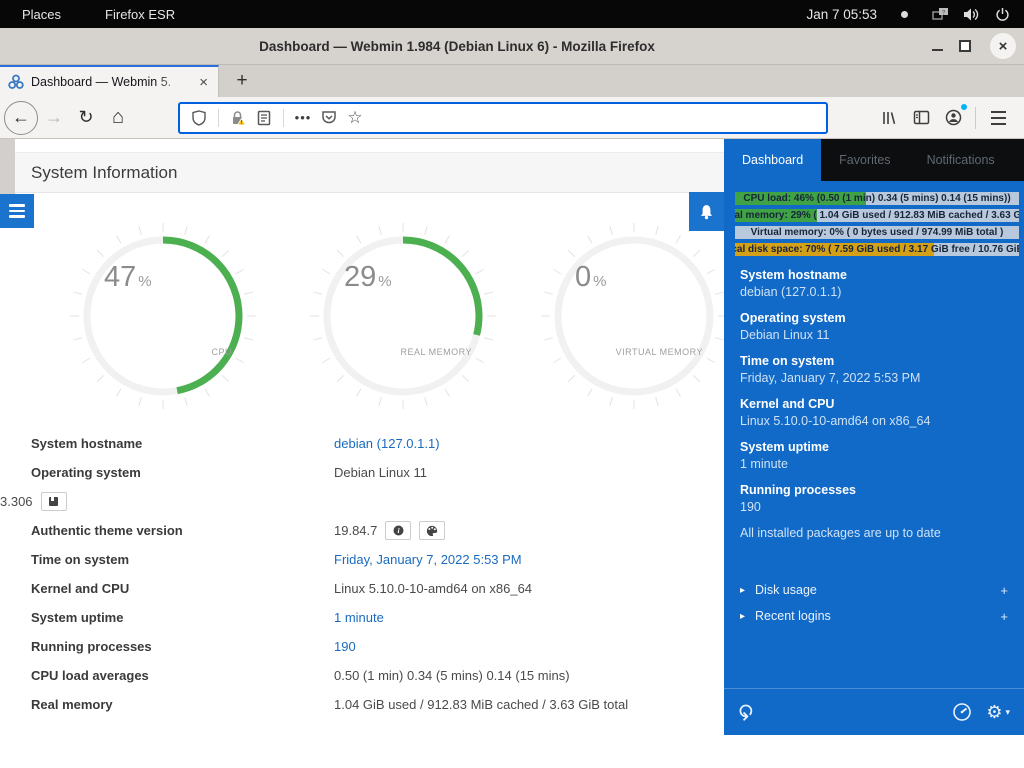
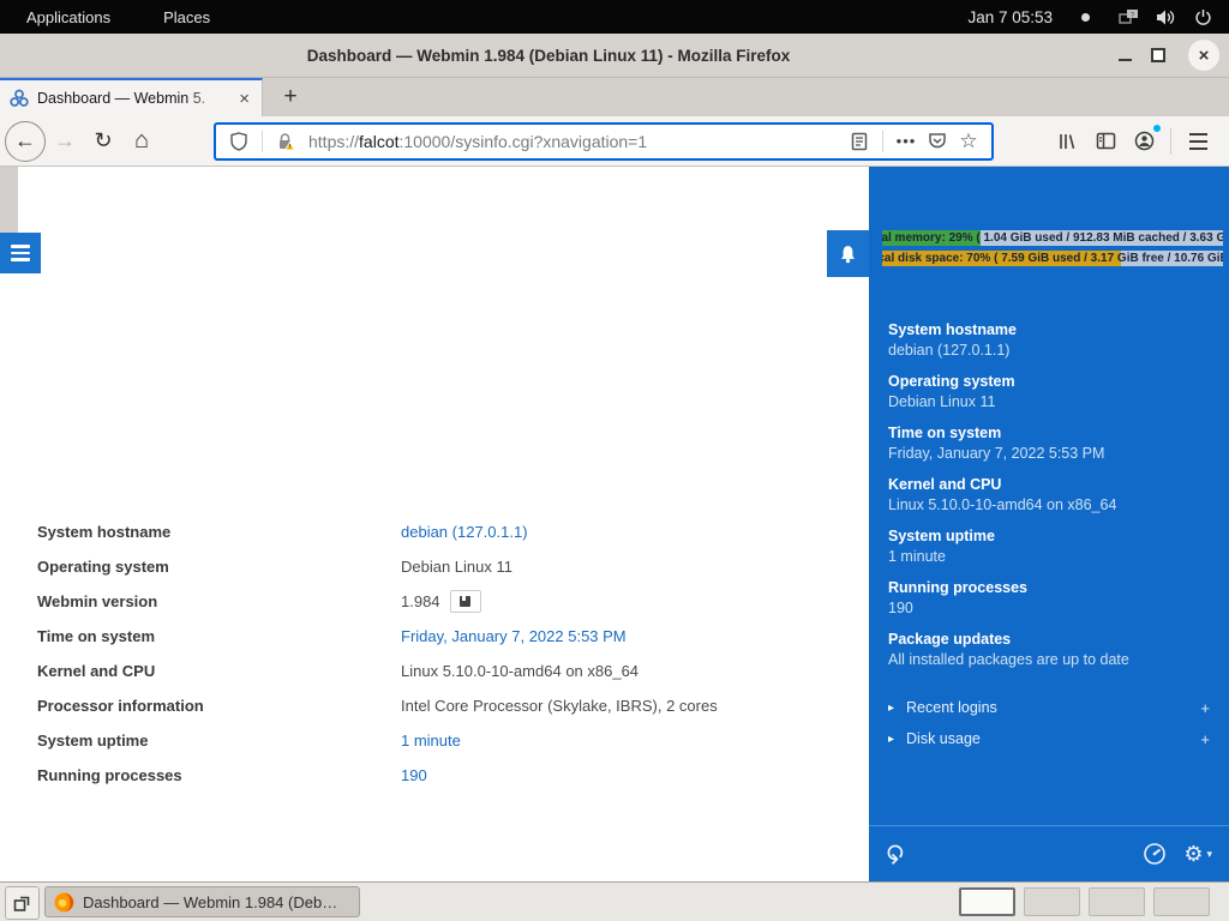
+ Applications
  Places
- Firefox ESR
  Jan 7 05:53
- Dashboard — Webmin 1.984 (Debian Linux 6) - Mozilla Firefox
+ Dashboard — Webmin 1.984 (Debian Linux 11) - Mozilla Firefox
  ×
  Dashboard — Webmin 5.
  ×
  +
  ←
  →
  ↻
  ⌂
+ https://falcot:10000/sysinfo.cgi?xnavigation=1
  •••
  ☆
- System Information
- 47%
- CPU
- 29%
- REAL MEMORY
- 0%
- VIRTUAL MEMORY
  System hostname
  debian (127.0.1.1)
  Operating system
  Debian Linux 11
+ Webmin version
- 3.306
+ 1.984
- Authentic theme version
- 19.84.7
- i
  Time on system
  Friday, January 7, 2022 5:53 PM
  Kernel and CPU
  Linux 5.10.0-10-amd64 on x86_64
+ Processor information
+ Intel Core Processor (Skylake, IBRS), 2 cores
  System uptime
  1 minute
  Running processes
  190
- CPU load averages
- 0.50 (1 min) 0.34 (5 mins) 0.14 (15 mins)
- Real memory
- 1.04 GiB used / 912.83 MiB cached / 3.63 GiB total
- Dashboard
- Favorites
- Notifications
- CPU load: 46% (0.50 (1 min) 0.34 (5 mins) 0.14 (15 mins))
  al memory: 29% ( 1.04 GiB used / 912.83 MiB cached / 3.63 G
- Virtual memory: 0% ( 0 bytes used / 974.99 MiB total )
  cal disk space: 70% ( 7.59 GiB used / 3.17 GiB free / 10.76 Gi
  System hostname
  debian (127.0.1.1)
  Operating system
  Debian Linux 11
  Time on system
  Friday, January 7, 2022 5:53 PM
  Kernel and CPU
  Linux 5.10.0-10-amd64 on x86_64
  System uptime
  1 minute
  Running processes
  190
+ Package updates
  All installed packages are up to date
  ▸
- Disk usage
+ Recent logins
  +
  ▸
- Recent logins
+ Disk usage
  +
  ⚙
  ▾
+ Dashboard — Webmin 1.984 (Deb…
